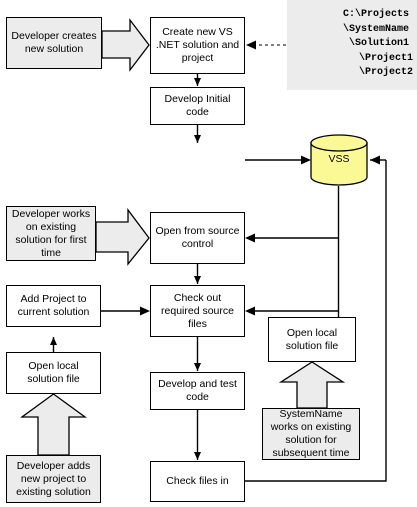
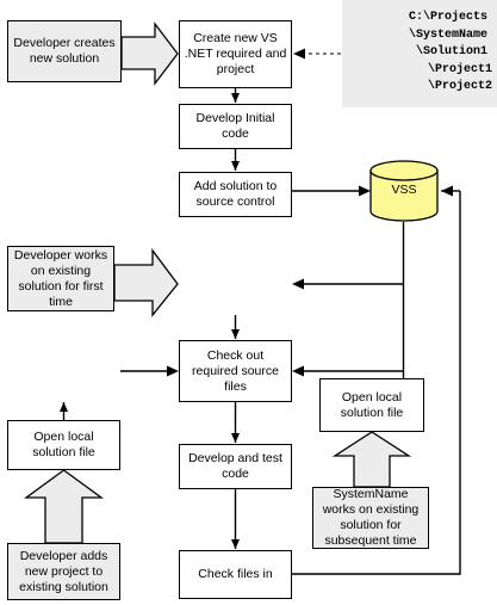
  C:\Projects
  \SystemName
  \Solution1
  \Project1
  \Project2
  VSS
  Developer creates new solution
- Create new VS .NET solution and project
+ Create new VS .NET required and project
  Develop Initial code
+ Add solution to source control
  Developer works on existing solution for first time
- Open from source control
- Add Project to current solution
  Check out required source files
  Open local solution file
  Open local solution file
  Develop and test code
  SystemName works on existing solution for subsequent time
  Developer adds new project to existing solution
  Check files in
